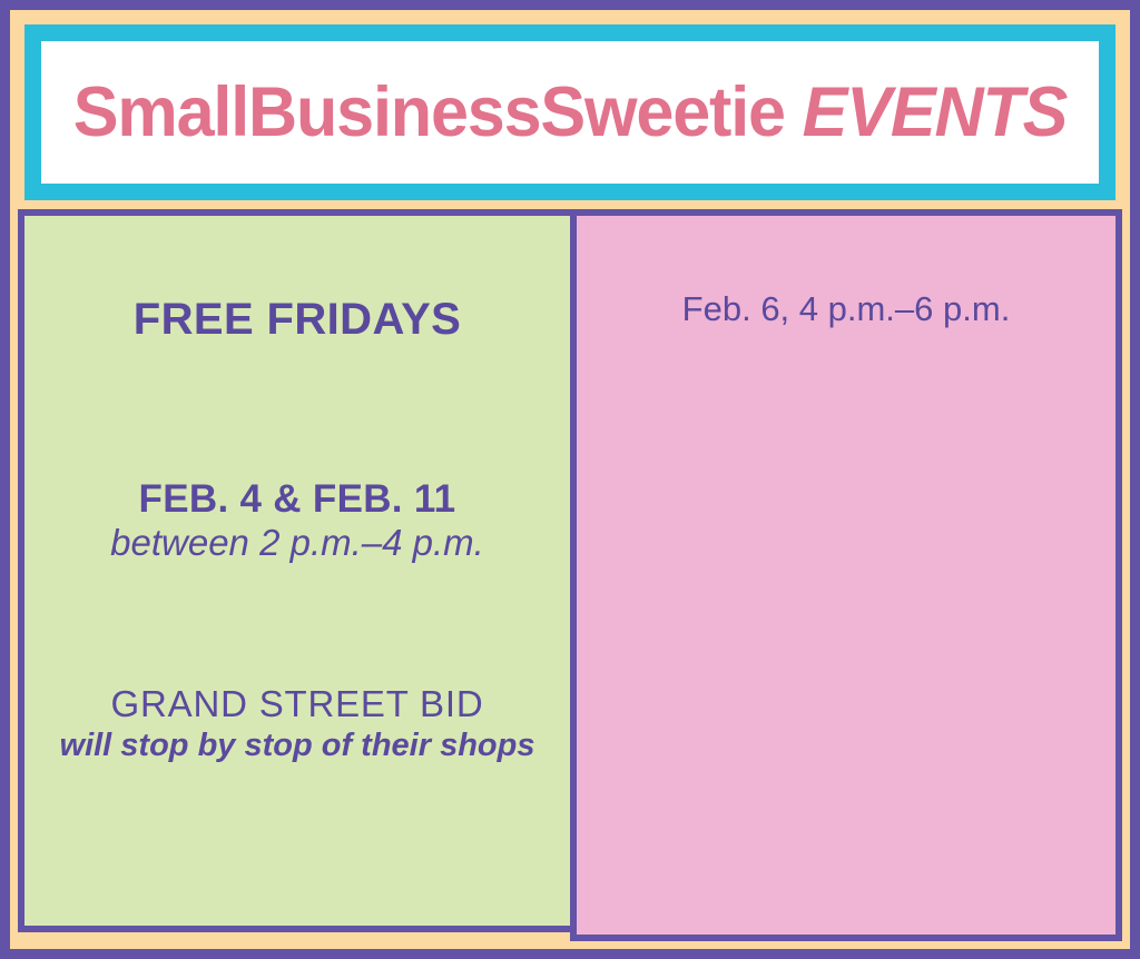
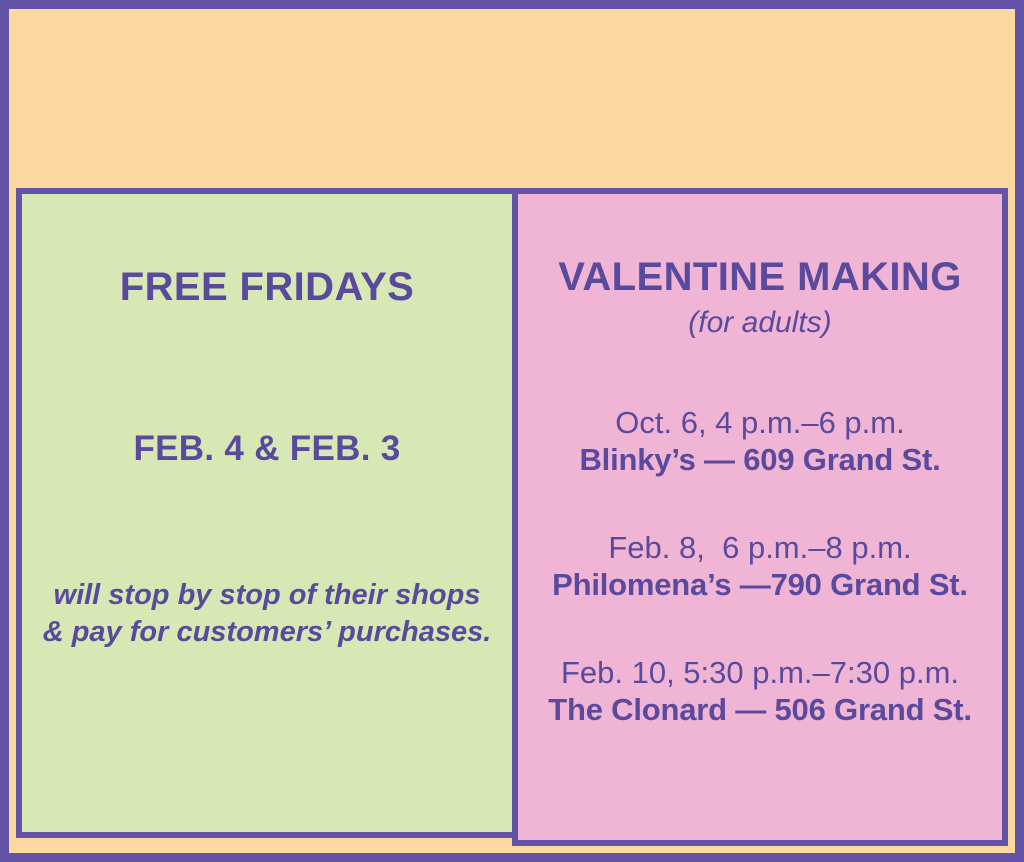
- SmallBusinessSweetie EVENTS
  FREE FRIDAYS
- FEB. 4 & FEB. 11
+ FEB. 4 & FEB. 3
- between 2 p.m.–4 p.m.
- GRAND STREET BID
  will stop by stop of their shops
+ & pay for customers’ purchases.
+ VALENTINE MAKING
+ (for adults)
- Feb. 6, 4 p.m.–6 p.m.
+ Oct. 6, 4 p.m.–6 p.m.
+ Blinky’s — 609 Grand St.
+ Feb. 8, 6 p.m.–8 p.m.
+ Philomena’s —790 Grand St.
+ Feb. 10, 5:30 p.m.–7:30 p.m.
+ The Clonard — 506 Grand St.
